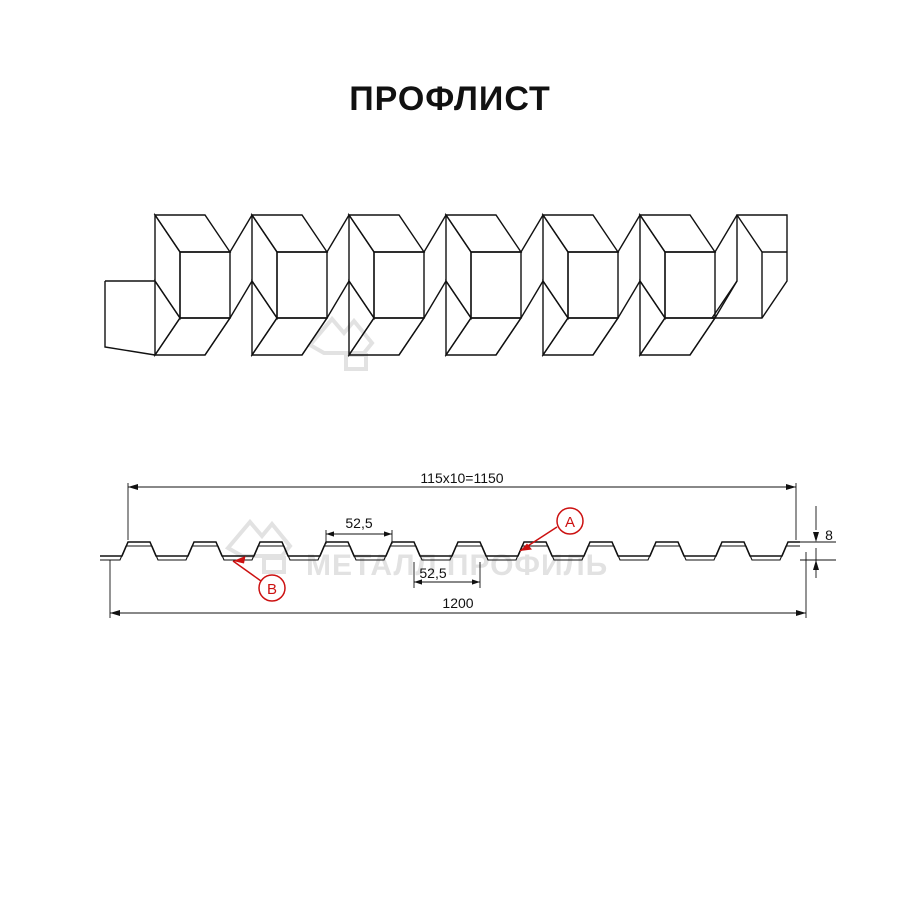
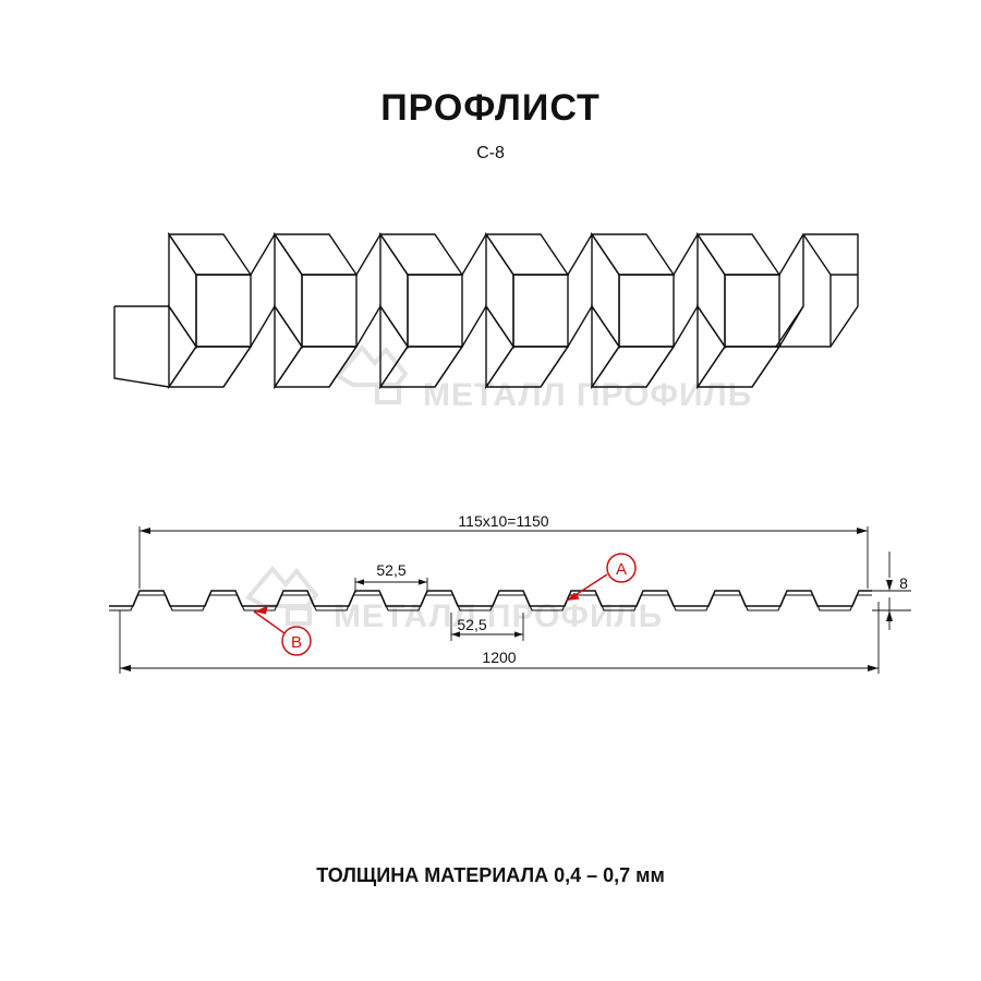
  ПРОФЛИСТ
+ С-8
+ ТОЛЩИНА МАТЕРИАЛА 0,4 – 0,7 мм
+ МЕТАЛЛ ПРОФИЛЬ
  МЕТАЛЛ ПОФИЛЬ
  115х10=1150
  52,5
  52,5
  1200
  8
  A
  B
